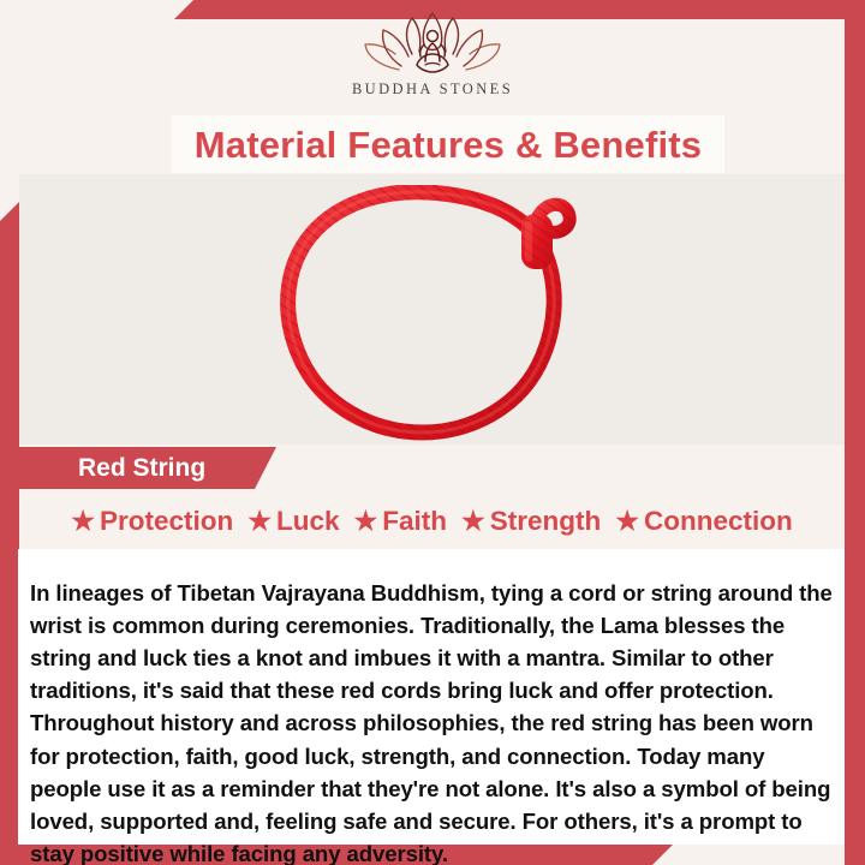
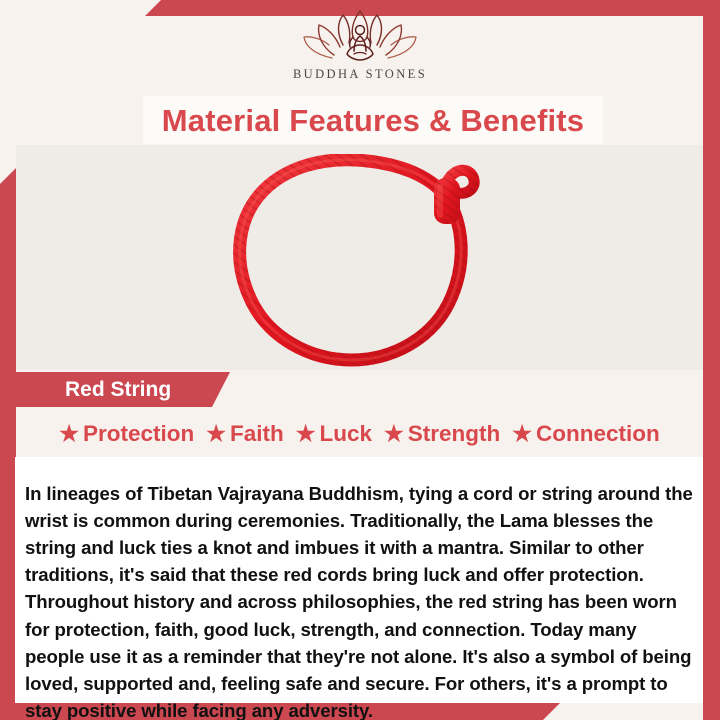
  BUDDHA STONES
  Material Features & Benefits
  Red String
  ★
  Protection
  ★
- Luck
+ Faith
  ★
- Faith
+ Luck
  ★
  Strength
  ★
  Connection
  In lineages of Tibetan Vajrayana Buddhism, tying a cord or string around the wrist is common during ceremonies. Traditionally, the Lama blesses the string and luck ties a knot and imbues it with a mantra. Similar to other traditions, it's said that these red cords bring luck and offer protection. Throughout history and across philosophies, the red string has been worn for protection, faith, good luck, strength, and connection. Today many people use it as a reminder that they're not alone. It's also a symbol of being loved, supported and, feeling safe and secure. For others, it's a prompt to stay positive while facing any adversity.
